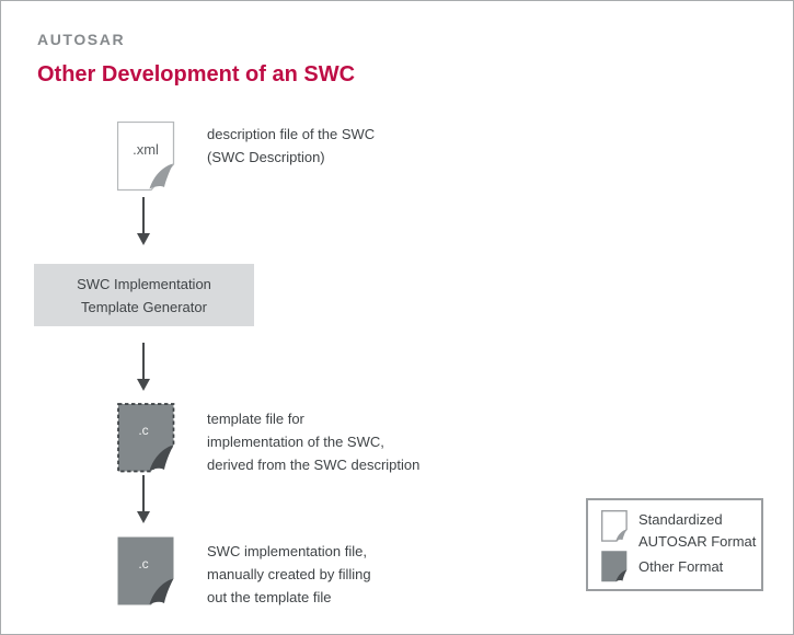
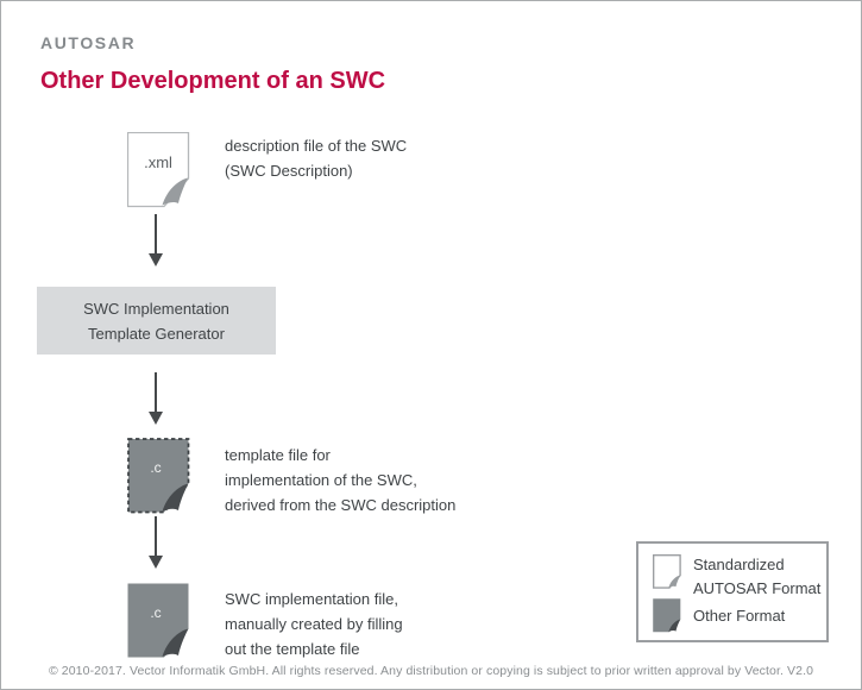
  AUTOSAR
  Other Development of an SWC
  .xml
  description file of the SWC
  (SWC Description)
  SWC Implementation
  Template Generator
  .c
  template file for
  implementation of the SWC,
  derived from the SWC description
  .c
  SWC implementation file,
  manually created by filling
  out the template file
  Standardized
  AUTOSAR Format
  Other Format
+ © 2010-2017. Vector Informatik GmbH. All rights reserved. Any distribution or copying is subject to prior written approval by Vector. V2.0
